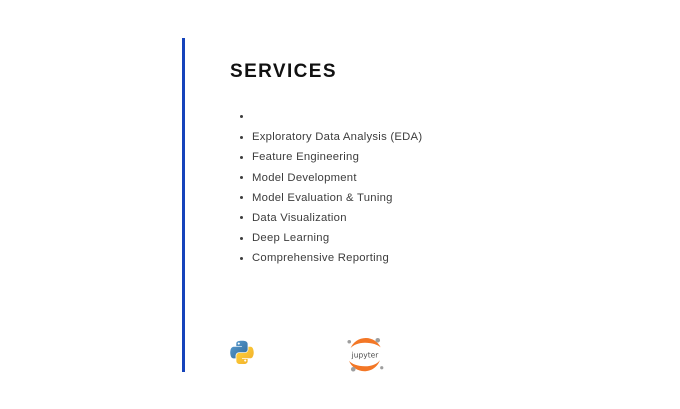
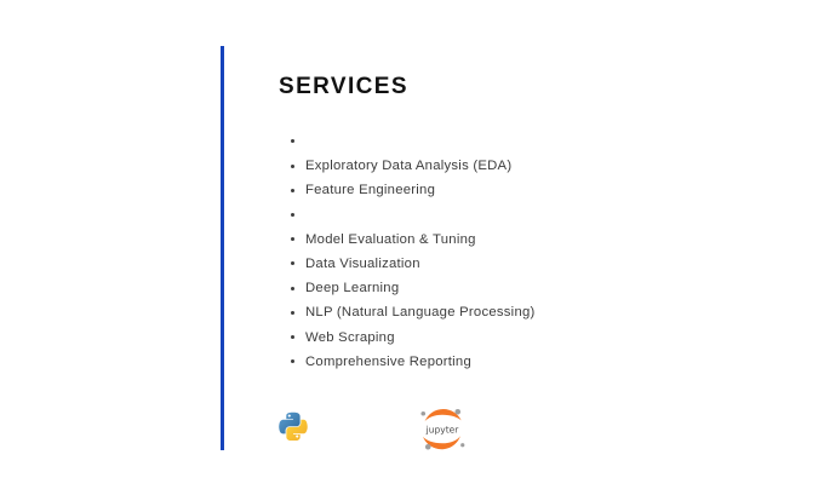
  SERVICES
  Exploratory Data Analysis (EDA)
  Feature Engineering
- Model Development
  Model Evaluation & Tuning
  Data Visualization
  Deep Learning
+ NLP (Natural Language Processing)
+ Web Scraping
  Comprehensive Reporting
  jupyter
